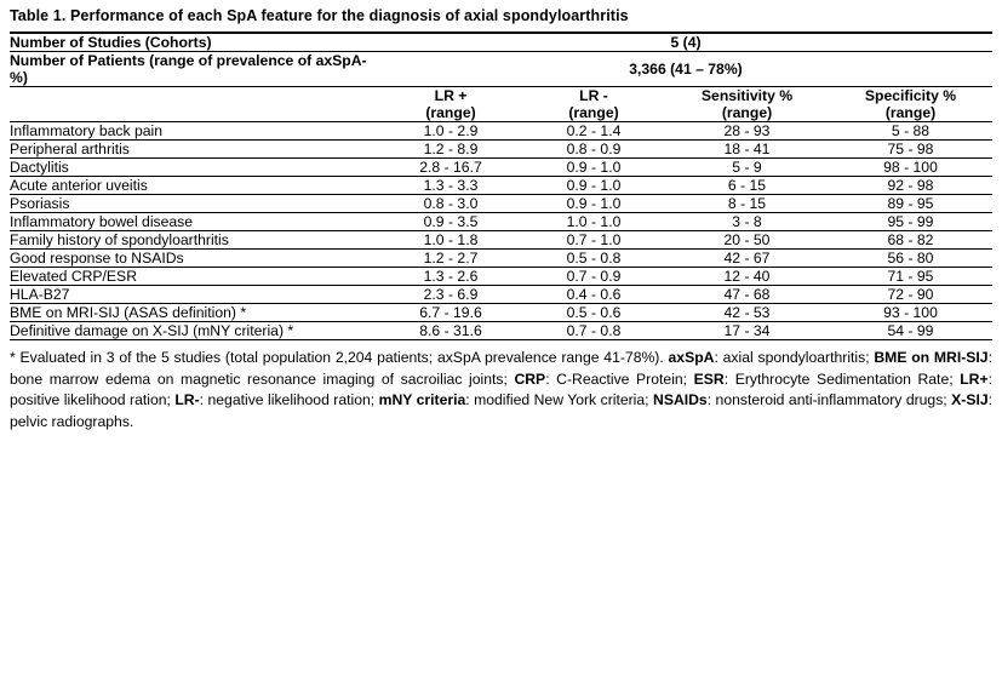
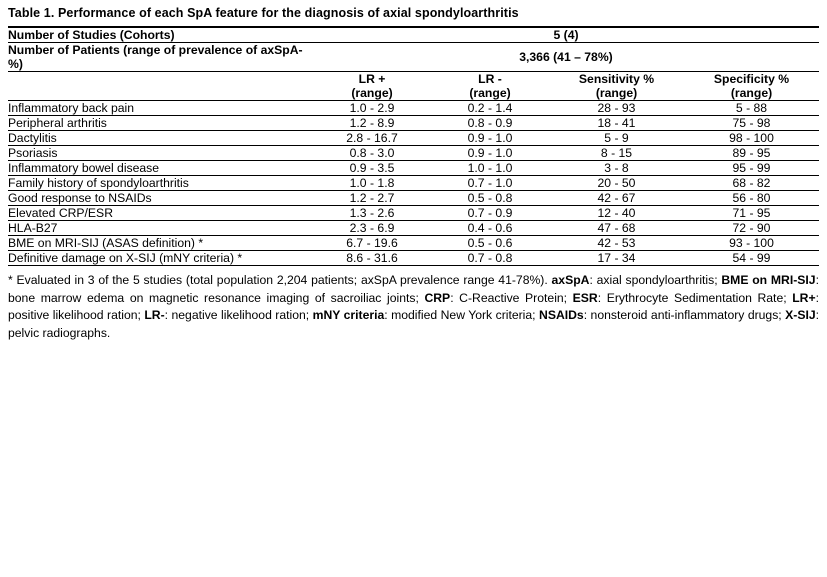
  Table 1. Performance of each SpA feature for the diagnosis of axial spondyloarthritis
  Number of Studies (Cohorts)	5 (4)
  Number of Patients (range of prevalence of axSpA-%)	3,366 (41 – 78%)
  	LR +	LR -	Sensitivity %	Specificity %
  	(range)	(range)	(range)	(range)
  Inflammatory back pain	1.0 - 2.9	0.2 - 1.4	28 - 93	5 - 88
  Peripheral arthritis	1.2 - 8.9	0.8 - 0.9	18 - 41	75 - 98
  Dactylitis	2.8 - 16.7	0.9 - 1.0	5 - 9	98 - 100
- Acute anterior uveitis	1.3 - 3.3	0.9 - 1.0	6 - 15	92 - 98
  Psoriasis	0.8 - 3.0	0.9 - 1.0	8 - 15	89 - 95
  Inflammatory bowel disease	0.9 - 3.5	1.0 - 1.0	3 - 8	95 - 99
  Family history of spondyloarthritis	1.0 - 1.8	0.7 - 1.0	20 - 50	68 - 82
  Good response to NSAIDs	1.2 - 2.7	0.5 - 0.8	42 - 67	56 - 80
  Elevated CRP/ESR	1.3 - 2.6	0.7 - 0.9	12 - 40	71 - 95
  HLA-B27	2.3 - 6.9	0.4 - 0.6	47 - 68	72 - 90
  BME on MRI-SIJ (ASAS definition) *	6.7 - 19.6	0.5 - 0.6	42 - 53	93 - 100
  Definitive damage on X-SIJ (mNY criteria) *	8.6 - 31.6	0.7 - 0.8	17 - 34	54 - 99
  * Evaluated in 3 of the 5 studies (total population 2,204 patients; axSpA prevalence range 41-78%). axSpA: axial spondyloarthritis; BME on MRI-SIJ: bone marrow edema on magnetic resonance imaging of sacroiliac joints; CRP: C-Reactive Protein; ESR: Erythrocyte Sedimentation Rate; LR+: positive likelihood ration; LR-: negative likelihood ration; mNY criteria: modified New York criteria; NSAIDs: nonsteroid anti-inflammatory drugs; X-SIJ: pelvic radiographs.
